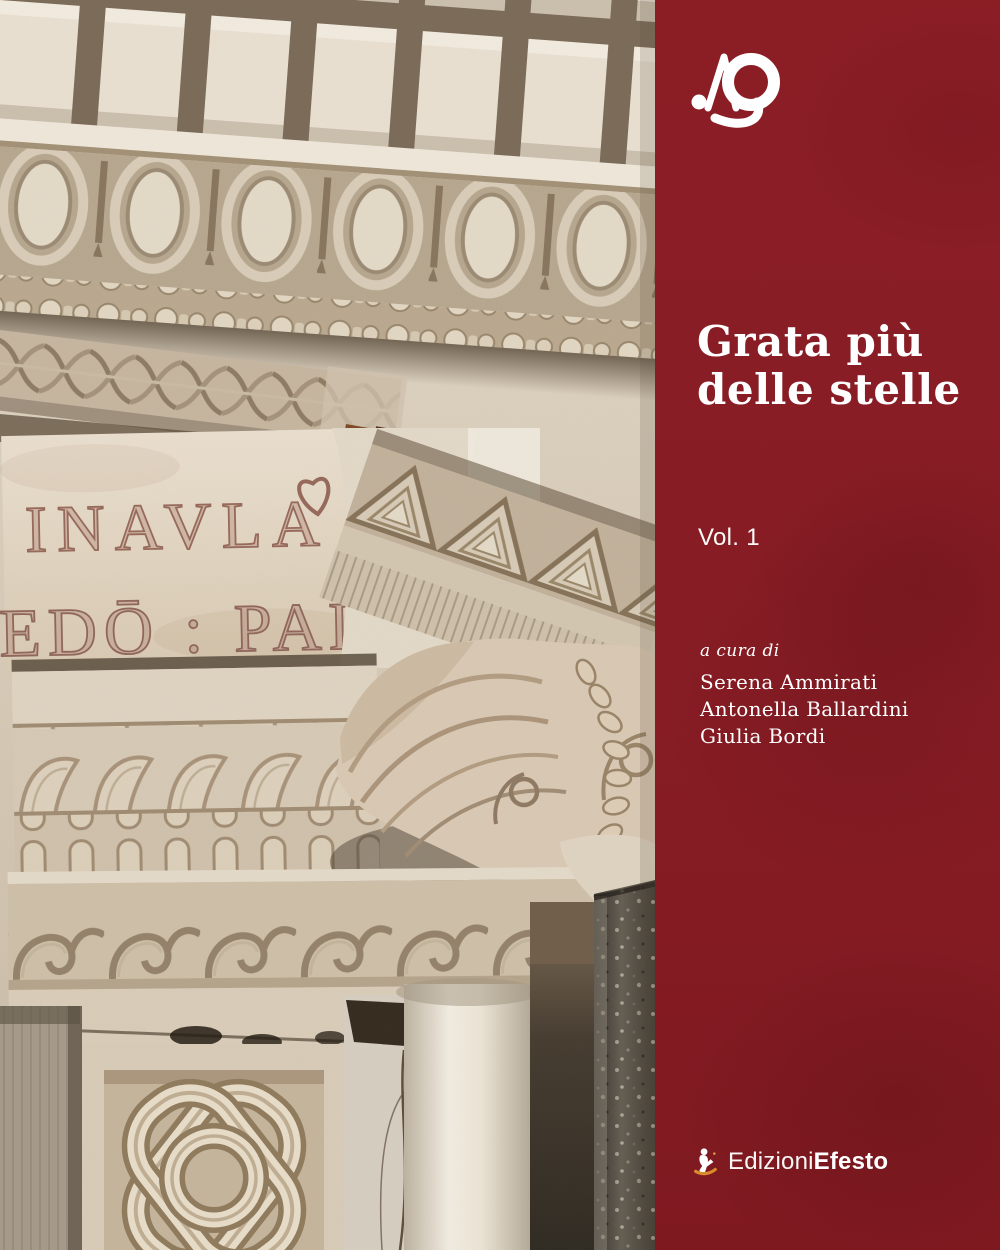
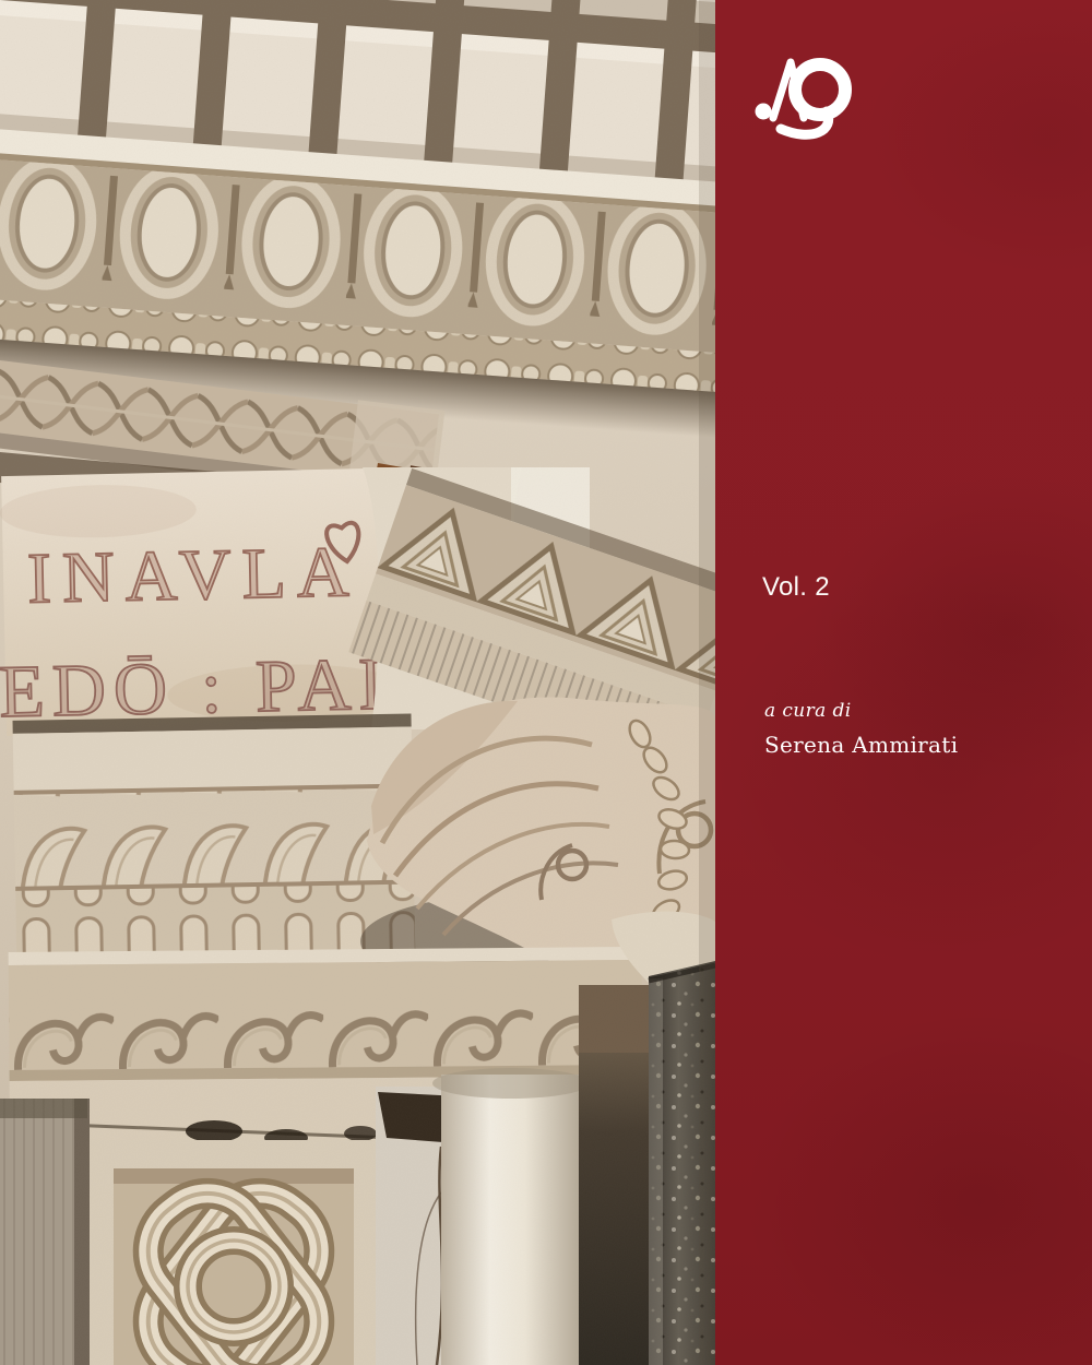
- Grata più
- delle stelle
- Vol. 1
+ Vol. 2
  a cura di
  Serena Ammirati
- Antonella Ballardini
- Giulia Bordi
- EdizioniEfesto
